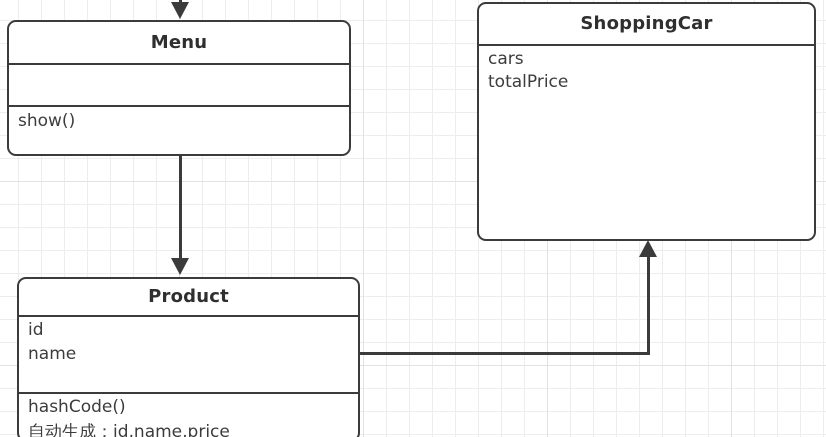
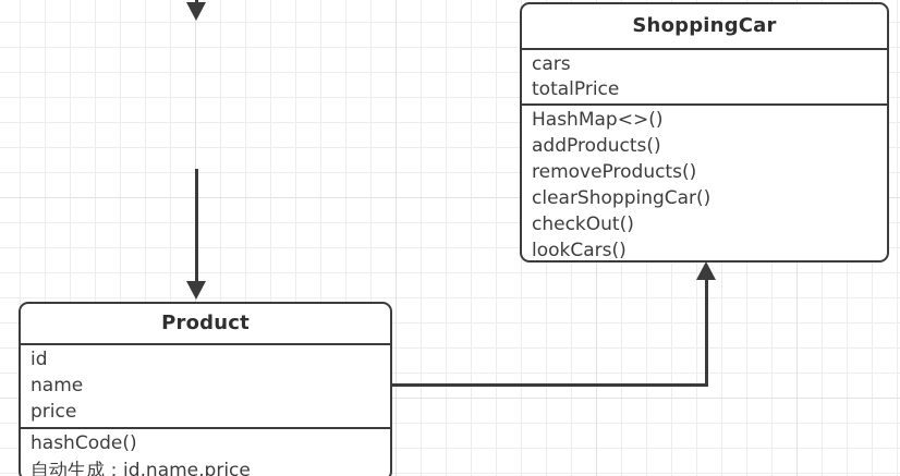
- Menu
- show()
  ShoppingCar
  cars
  totalPrice
+ HashMap<>()
+ addProducts()
+ removeProducts()
+ clearShoppingCar()
+ checkOut()
+ lookCars()
  Product
  id
  name
+ price
  hashCode()
  自动生成：id,name,price
